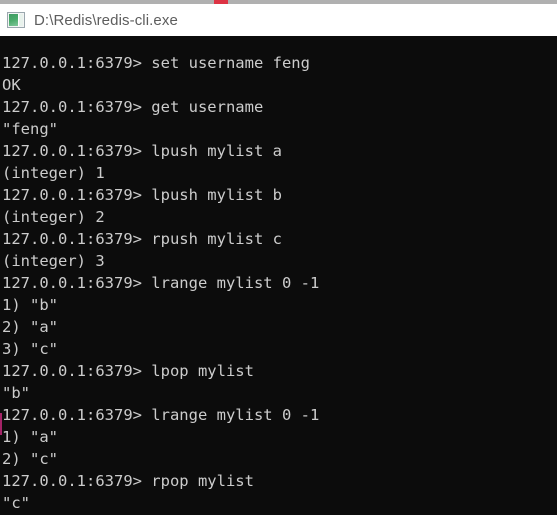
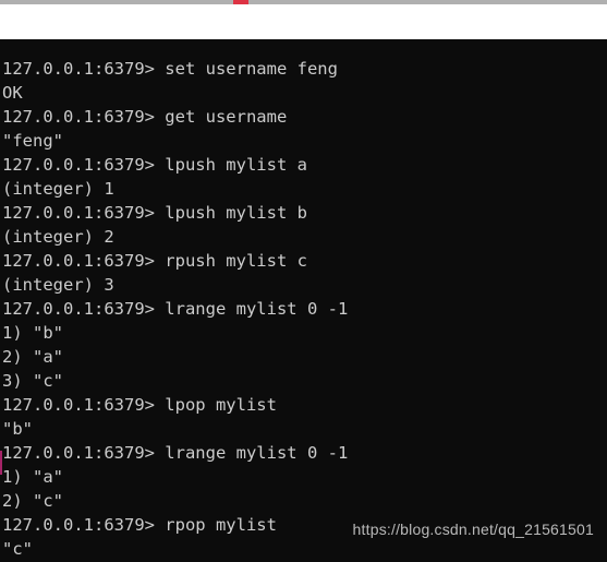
- D:\Redis\redis-cli.exe
  127.0.0.1:6379> set username feng
  OK
  127.0.0.1:6379> get username
  "feng"
  127.0.0.1:6379> lpush mylist a
  (integer) 1
  127.0.0.1:6379> lpush mylist b
  (integer) 2
  127.0.0.1:6379> rpush mylist c
  (integer) 3
  127.0.0.1:6379> lrange mylist 0 -1
  1) "b"
  2) "a"
  3) "c"
  127.0.0.1:6379> lpop mylist
  "b"
  127.0.0.1:6379> lrange mylist 0 -1
  1) "a"
  2) "c"
  127.0.0.1:6379> rpop mylist
  "c"
+ https://blog.csdn.net/qq_21561501
